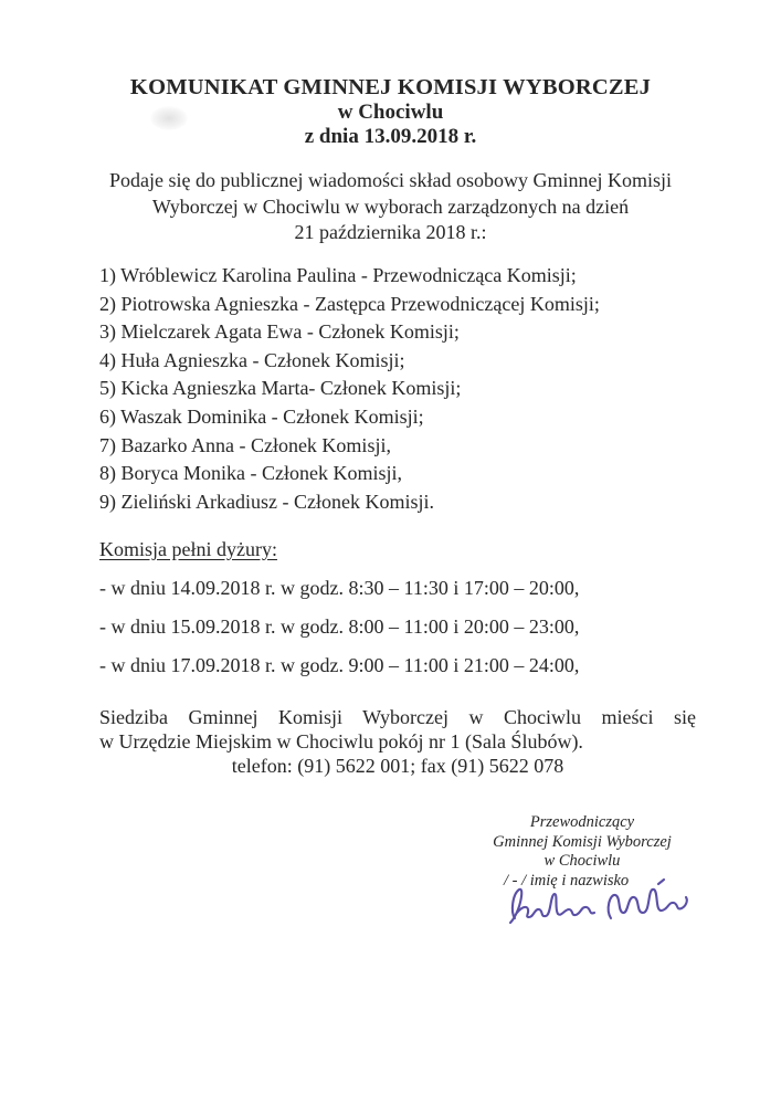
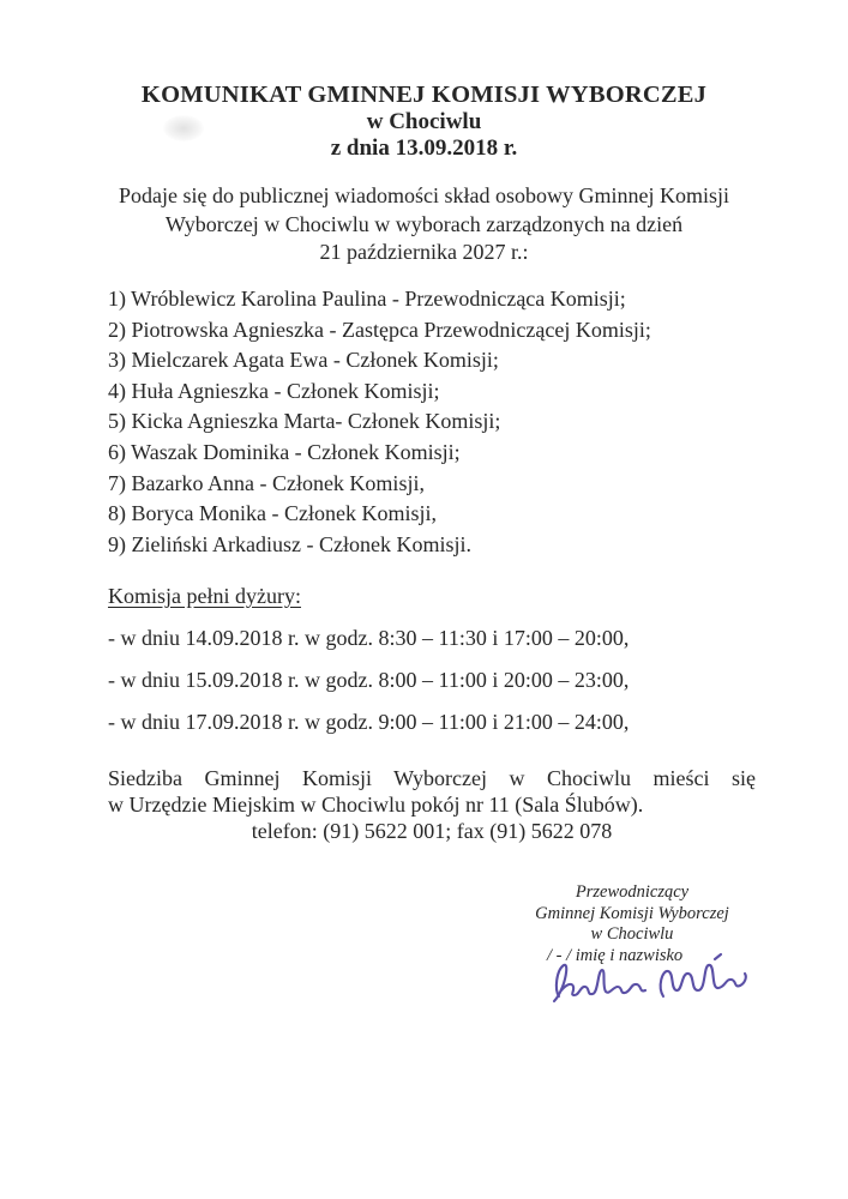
  KOMUNIKAT GMINNEJ KOMISJI WYBORCZEJ
  w Chociwlu
  z dnia 13.09.2018 r.
  Podaje się do publicznej wiadomości skład osobowy Gminnej Komisji
  Wyborczej w Chociwlu w wyborach zarządzonych na dzień
- 21 października 2018 r.:
+ 21 października 2027 r.:
  1) Wróblewicz Karolina Paulina - Przewodnicząca Komisji;
  2) Piotrowska Agnieszka - Zastępca Przewodniczącej Komisji;
  3) Mielczarek Agata Ewa - Członek Komisji;
  4) Huła Agnieszka - Członek Komisji;
  5) Kicka Agnieszka Marta- Członek Komisji;
  6) Waszak Dominika - Członek Komisji;
  7) Bazarko Anna - Członek Komisji,
  8) Boryca Monika - Członek Komisji,
  9) Zieliński Arkadiusz - Członek Komisji.
  Komisja pełni dyżury:
  - w dniu 14.09.2018 r. w godz. 8:30 – 11:30 i 17:00 – 20:00,
  - w dniu 15.09.2018 r. w godz. 8:00 – 11:00 i 20:00 – 23:00,
  - w dniu 17.09.2018 r. w godz. 9:00 – 11:00 i 21:00 – 24:00,
  Siedziba Gminnej Komisji Wyborczej w Chociwlu mieści się
- w Urzędzie Miejskim w Chociwlu pokój nr 1 (Sala Ślubów).
+ w Urzędzie Miejskim w Chociwlu pokój nr 11 (Sala Ślubów).
  telefon: (91) 5622 001; fax (91) 5622 078
  Przewodniczący
  Gminnej Komisji Wyborczej
  w Chociwlu
  / - / imię i nazwisko
